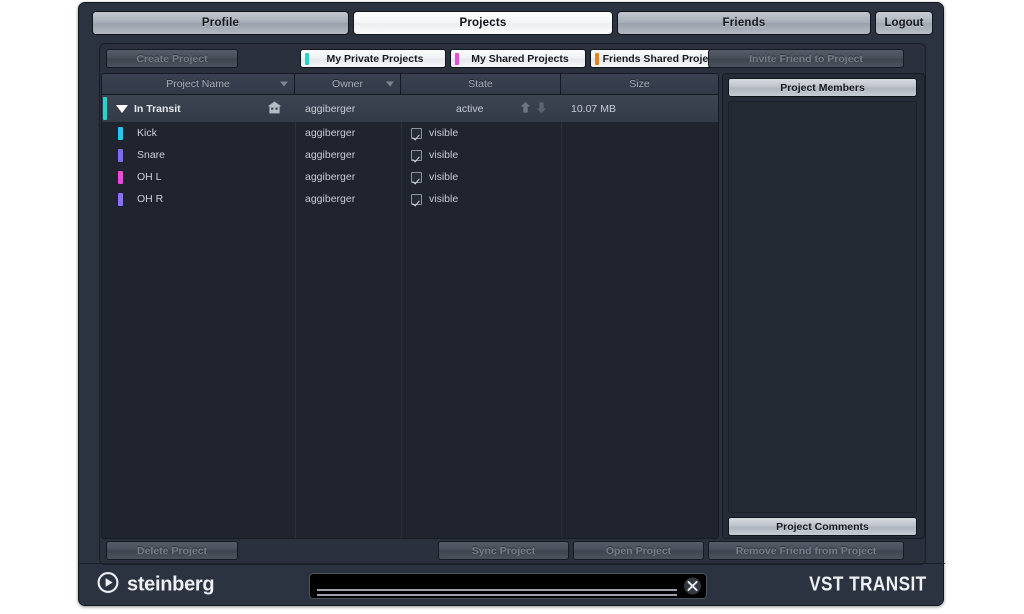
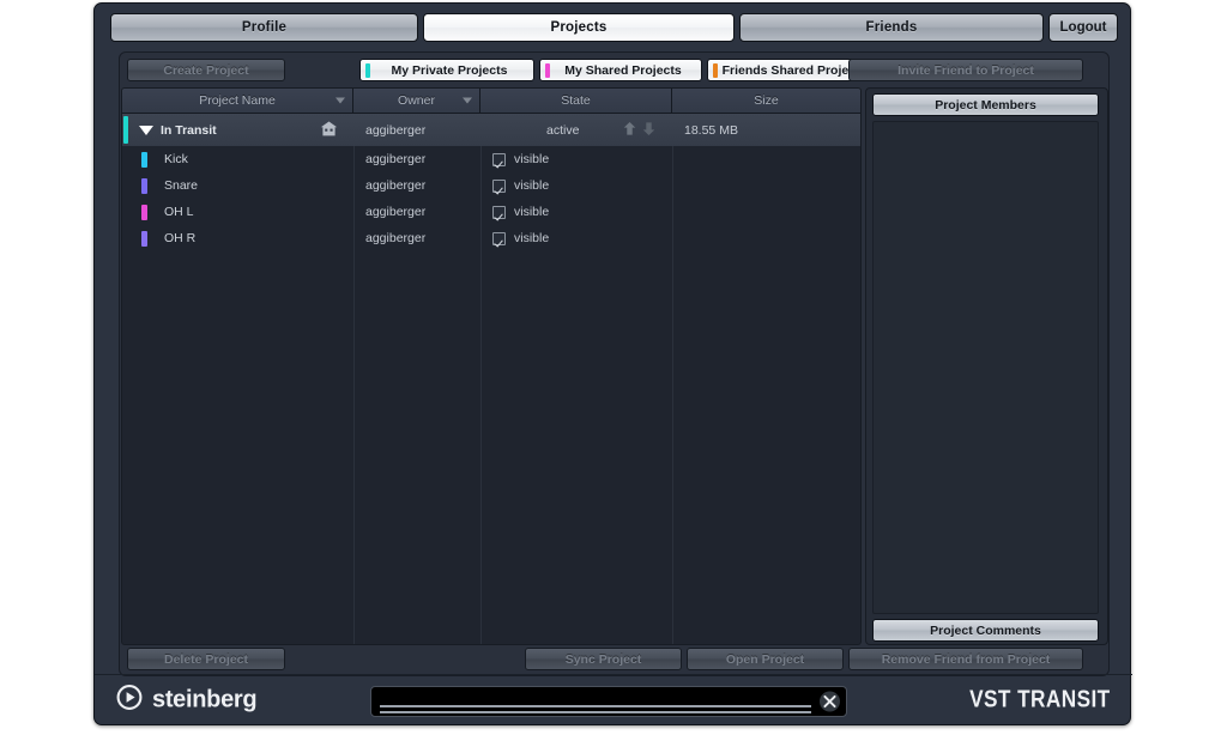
  Profile
  Projects
  Friends
  Logout
  Create Project
  My Private Projects
  My Shared Projects
  Friends Shared Proje
  Invite Friend to Project
  Project Name
  Owner
  State
  Size
  In Transit
  aggiberger
  active
- 10.07 MB
+ 18.55 MB
  Kick
  aggiberger
  visible
  Snare
  aggiberger
  visible
  OH L
  aggiberger
  visible
  OH R
  aggiberger
  visible
  Project Members
  Project Comments
  Delete Project
  Sync Project
  Open Project
  Remove Friend from Project
  steinberg
  VST TRANSIT
